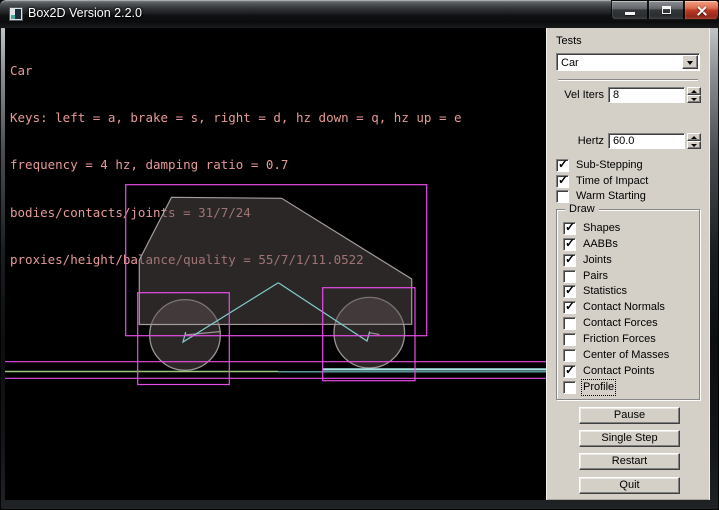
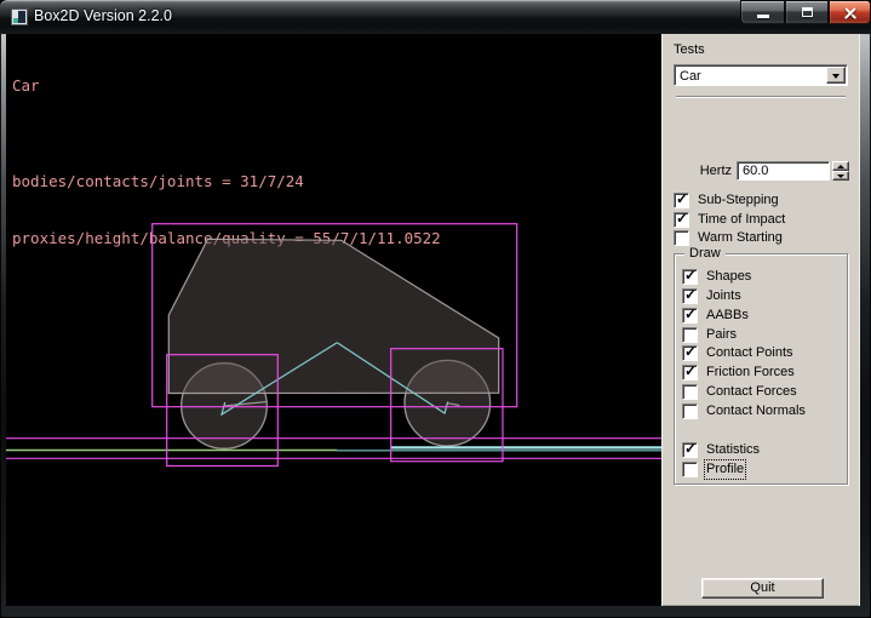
  Box2D Version 2.2.0
  Car
- Keys: left = a, brake = s, right = d, hz down = q, hz up = e
- frequency = 4 hz, damping ratio = 0.7
  bodies/contacts/joints = 31/7/24
  proxies/height/balance/quality = 55/7/1/11.0522
  Tests
  Car
- Vel Iters
- 8
  Hertz
  60.0
  ✓
  Sub-Stepping
  ✓
  Time of Impact
  Warm Starting
  Draw
  ✓
  Shapes
  ✓
- AABBs
+ Joints
  ✓
- Joints
+ AABBs
  Pairs
  ✓
- Statistics
+ Contact Points
  ✓
- Contact Normals
+ Friction Forces
  Contact Forces
- Friction Forces
+ Contact Normals
- Center of Masses
  ✓
- Contact Points
+ Statistics
  Profile
- Pause
- Single Step
- Restart
  Quit
